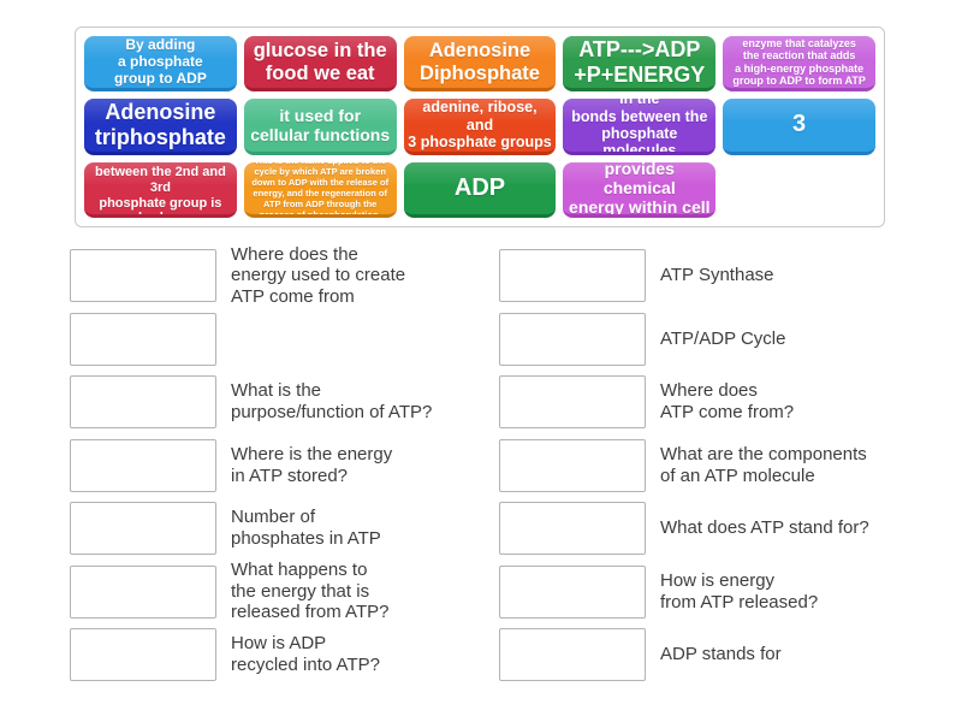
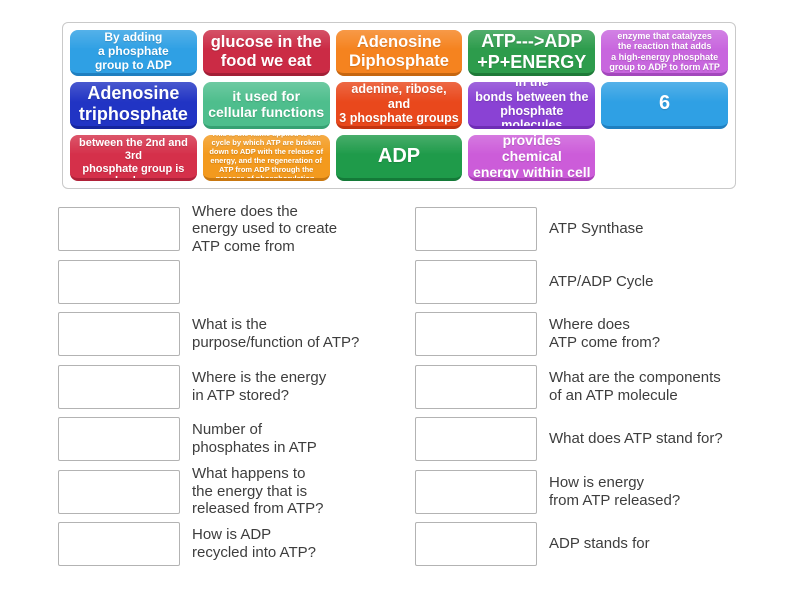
  By adding
  a phosphate
  group to ADP
  glucose in the
  food we eat
  Adenosine
  Diphosphate
  ATP--->ADP
  +P+ENERGY
  enzyme that catalyzes
  the reaction that adds
  a high-energy phosphate
  group to ADP to form ATP
  Adenosine
  triphosphate
  it used for
  cellular functions
  adenine, ribose, and
  3 phosphate groups
  In the
  bonds between the
  phosphate molecules
- 3
+ 6
  between the 2nd and 3rd
  phosphate group is
  cycle by which ATP are broken down to ADP with the release of energy, and the regeneration of ATP from ADP through the process of phosphorylation.
  ADP
  provides chemical
  energy within cell
  Where does the
  energy used to create
  ATP come from
  What is the
  purpose/function of ATP?
  Where is the energy
  in ATP stored?
  Number of
  phosphates in ATP
  What happens to
  the energy that is
  released from ATP?
  How is ADP
  recycled into ATP?
  ATP Synthase
  ATP/ADP Cycle
  Where does
  ATP come from?
  What are the components
  of an ATP molecule
  What does ATP stand for?
  How is energy
  from ATP released?
  ADP stands for
